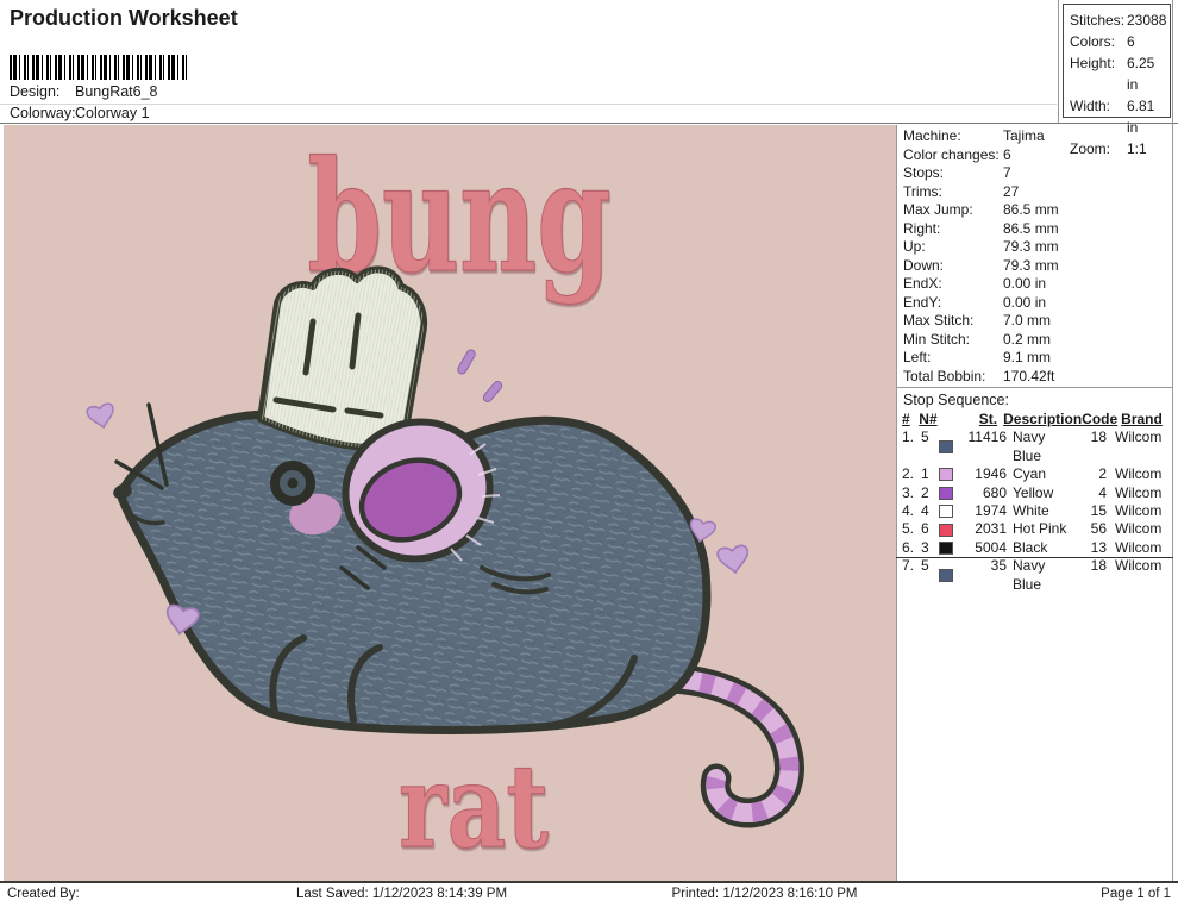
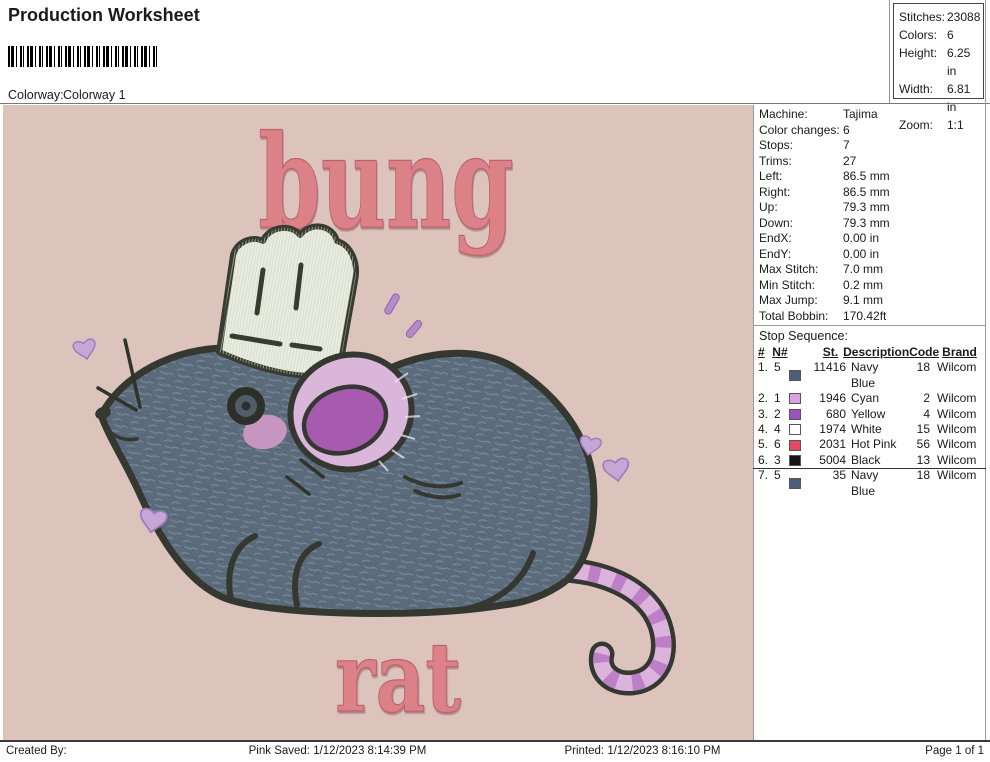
  Production Worksheet
- Design:
- BungRat6_8
  Colorway:
  Colorway 1
  Stitches:
  23088
  Colors:
  6
  Height:
  6.25 in
  Width:
  6.81 in
  Zoom:
  1:1
  bung
  rat
  Machine:
  Tajima
  Color changes:
  6
  Stops:
  7
  Trims:
  27
- Max Jump:
+ Left:
  86.5 mm
  Right:
  86.5 mm
  Up:
  79.3 mm
  Down:
  79.3 mm
  EndX:
  0.00 in
  EndY:
  0.00 in
  Max Stitch:
  7.0 mm
  Min Stitch:
  0.2 mm
- Left:
+ Max Jump:
  9.1 mm
  Total Bobbin:
  170.42ft
  Stop Sequence:
  #
  N#
  St.
  Description
  Cod
  Brand
  1.
  5
  11416
  Navy Blue
  18
  Wilcom
  2.
  1
  1946
  Cyan
  2
  Wilcom
  3.
  2
  680
  Yellow
  4
  Wilcom
  4.
  4
  1974
  White
  15
  Wilcom
  5.
  6
  2031
  Hot Pink
  56
  Wilcom
  6.
  3
  5004
  Black
  13
  Wilcom
  7.
  5
  35
  Navy Blue
  18
  Wilcom
  Created By:
- Last Saved: 1/12/2023 8:14:39 PM
+ Pink Saved: 1/12/2023 8:14:39 PM
  Printed: 1/12/2023 8:16:10 PM
  Page 1 of 1
